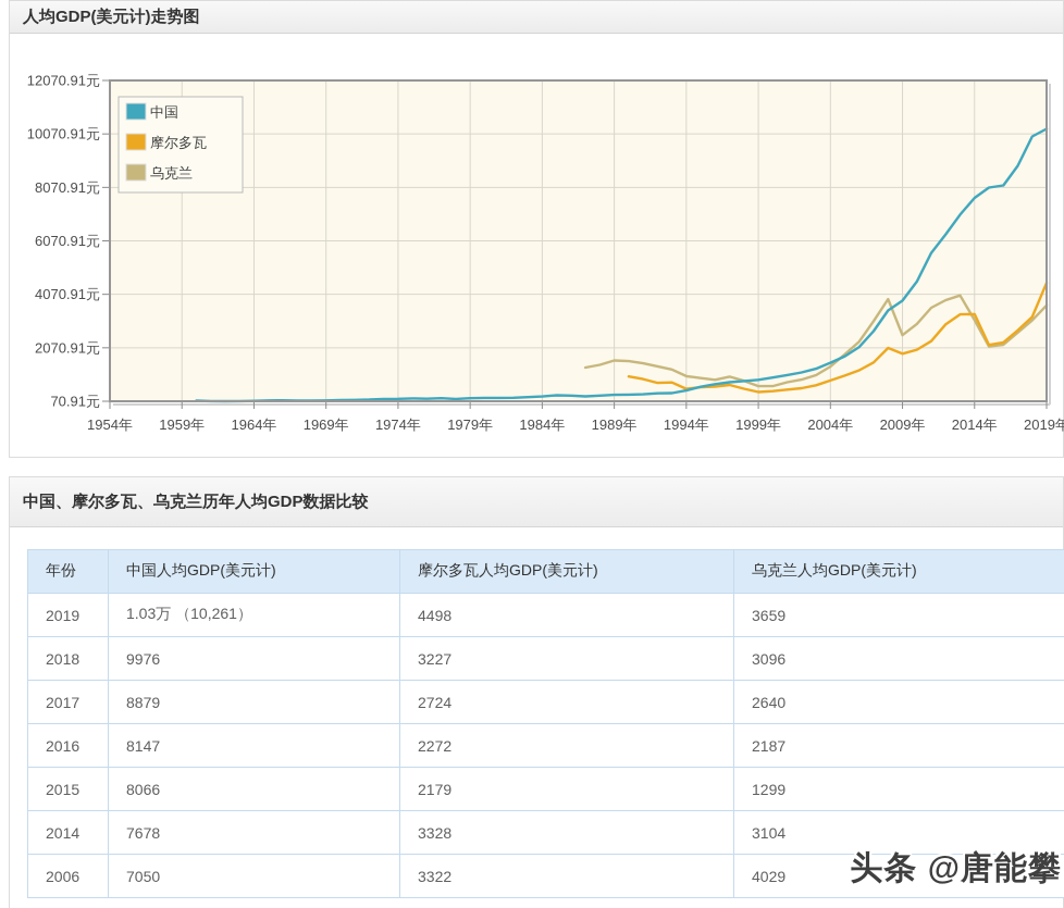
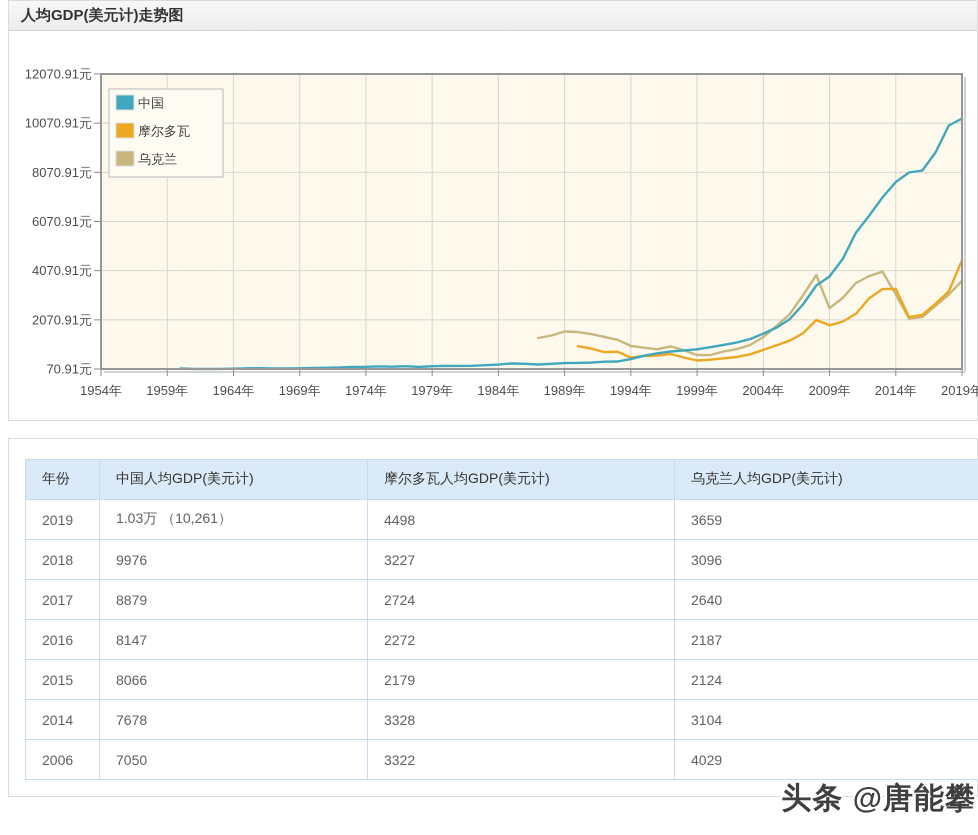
  人均GDP(美元计)走势图
  70.91元
  2070.91元
  4070.91元
  6070.91元
  8070.91元
  10070.91元
  12070.91元
  1954年
  1959年
  1964年
  1969年
  1974年
  1979年
  1984年
  1989年
  1994年
  1999年
  2004年
  2009年
  2014年
  2019年
  中国
  摩尔多瓦
  乌克兰
- 中国、摩尔多瓦、乌克兰历年人均GDP数据比较
  年份	中国人均GDP(美元计)	摩尔多瓦人均GDP(美元计)	乌克兰人均GDP(美元计)
  2019	1.03万 （10,261）	4498	3659
  2018	9976	3227	3096
  2017	8879	2724	2640
  2016	8147	2272	2187
- 2015	8066	2179	1299
+ 2015	8066	2179	2124
  2014	7678	3328	3104
  2006	7050	3322	4029
  头条 @唐能攀
